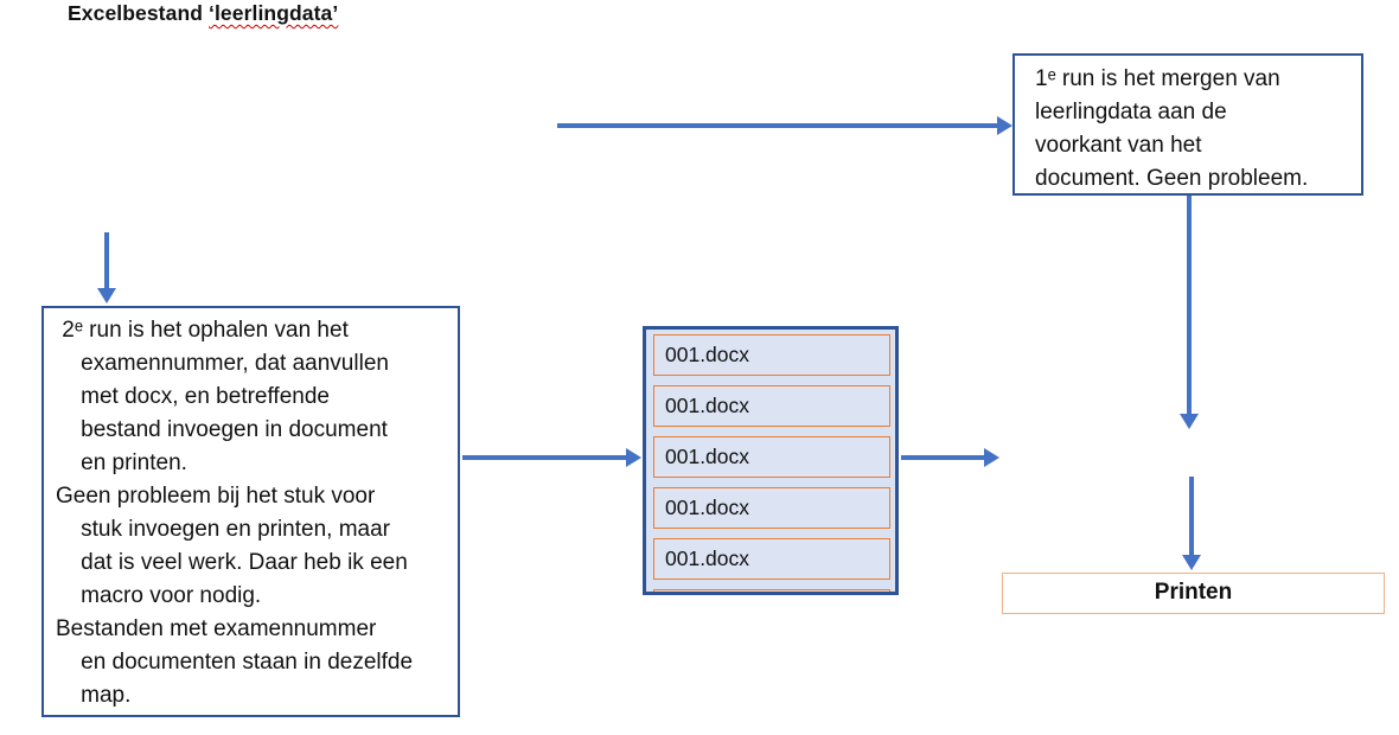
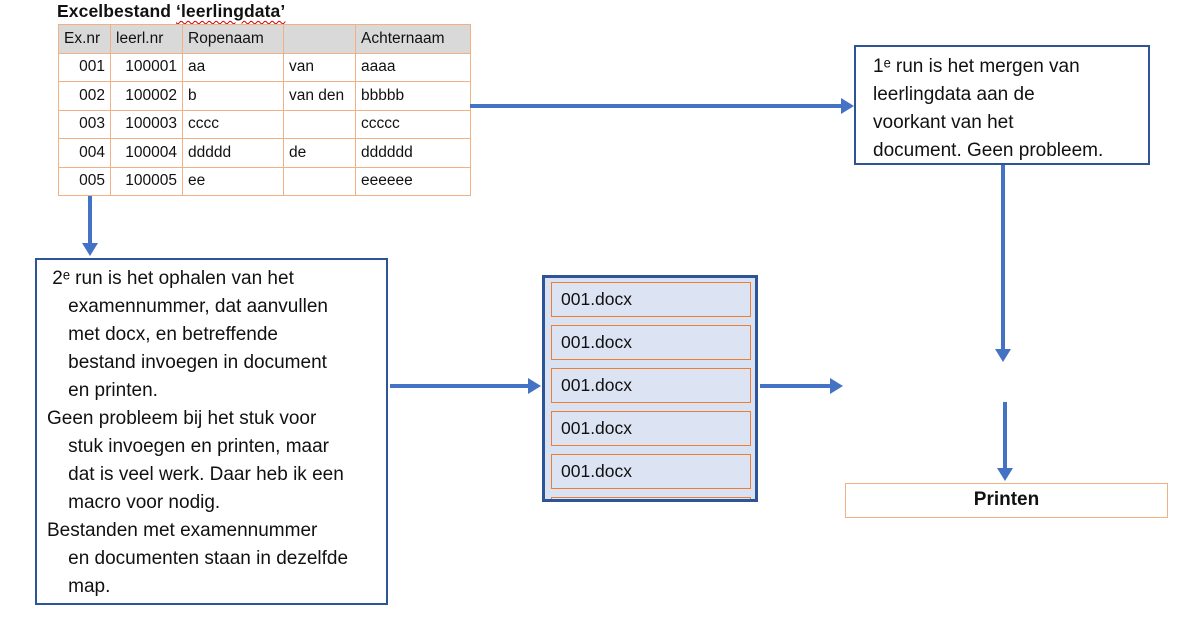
  Excelbestand ‘leerlingdata’
+ Ex.nr	leerl.nr	Ropenaam		Achternaam
+ 001	100001	aa	van	aaaa
+ 002	100002	b	van den	bbbbb
+ 003	100003	cccc		ccccc
+ 004	100004	ddddd	de	dddddd
+ 005	100005	ee		eeeeee
  1ᵉ run is het mergen van
  leerlingdata aan de
  voorkant van het
  document. Geen probleem.
  2ᵉ run is het ophalen van het
  examennummer, dat aanvullen
  met docx, en betreffende
  bestand invoegen in document
  en printen.
  Geen probleem bij het stuk voor
  stuk invoegen en printen, maar
  dat is veel werk. Daar heb ik een
  macro voor nodig.
  Bestanden met examennummer
  en documenten staan in dezelfde
  map.
  001.docx
  001.docx
  001.docx
  001.docx
  001.docx
  Printen
